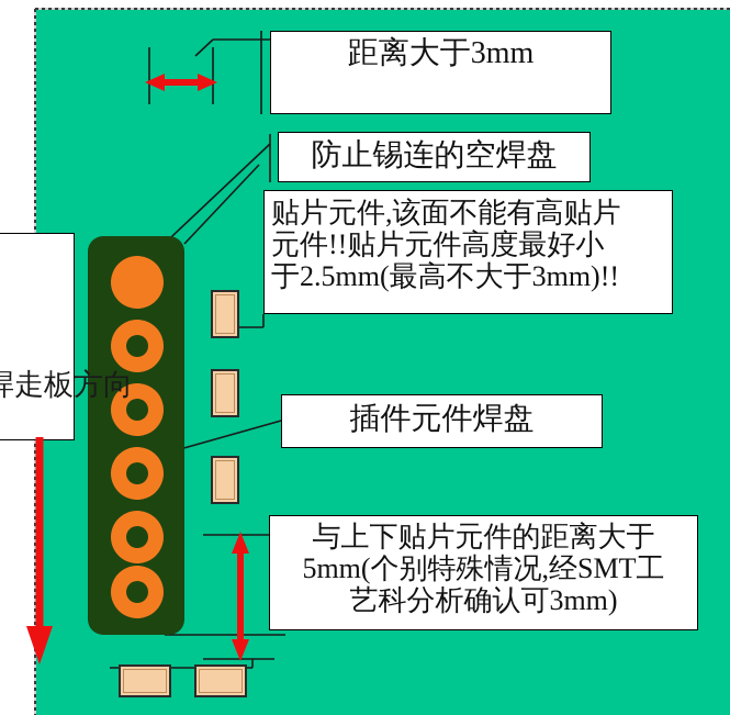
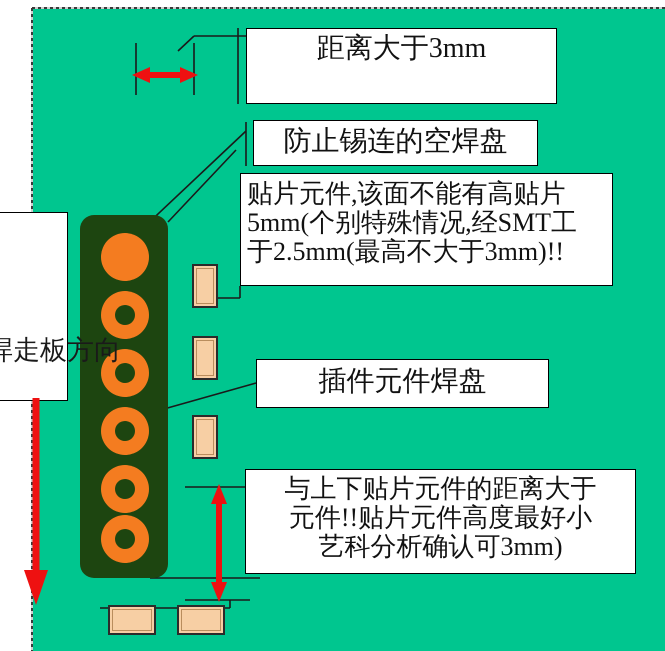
  走板方向
  距离大于3mm
  防止锡连的空焊盘
  贴片元件,该面不能有高贴片
- 元件!!贴片元件高度最好小
+ 5mm(个别特殊情况,经SMT工
  于2.5mm(最高不大于3mm)!!
  插件元件焊盘
  与上下贴片元件的距离大于
- 5mm(个别特殊情况,经SMT工
+ 元件!!贴片元件高度最好小
  艺科分析确认可3mm)
